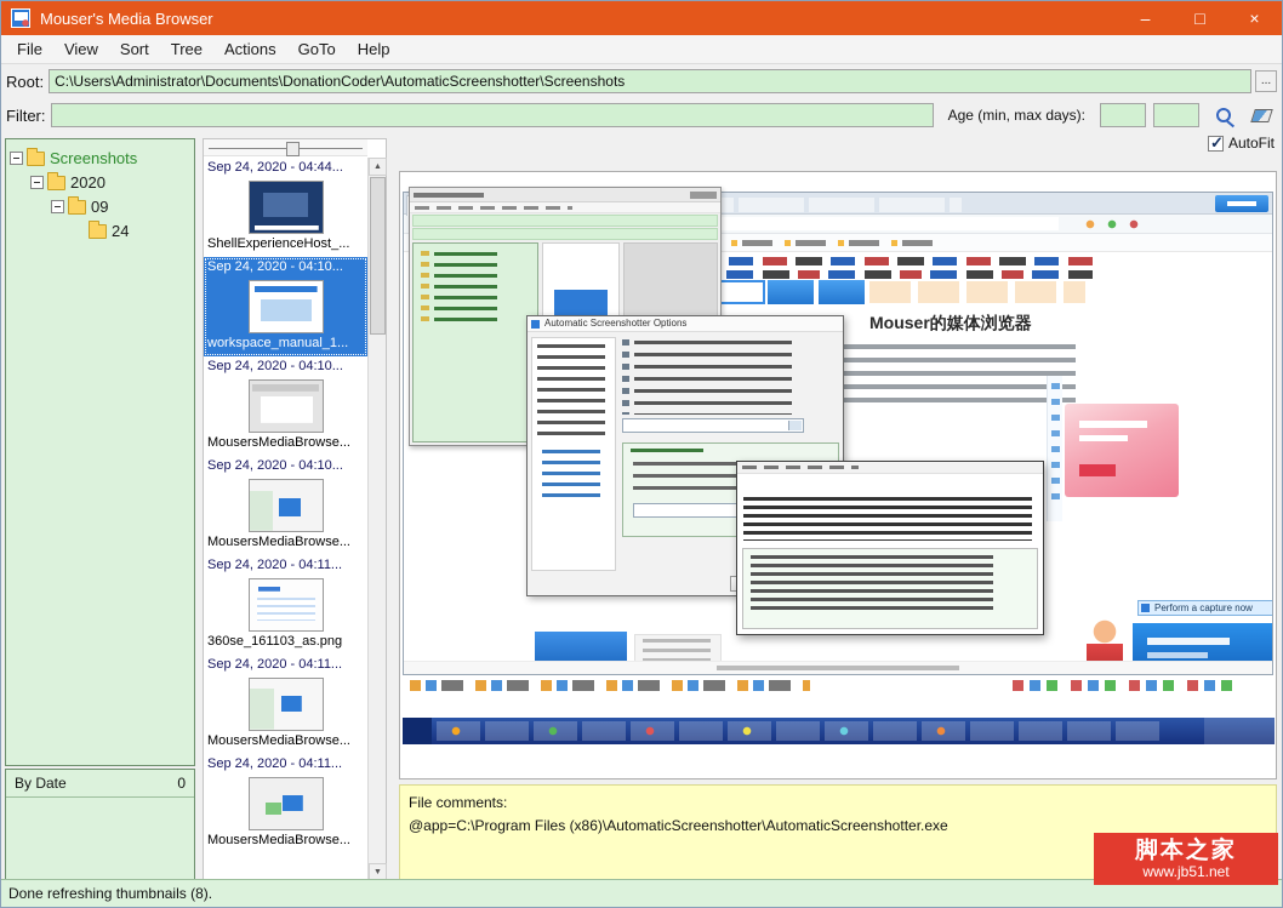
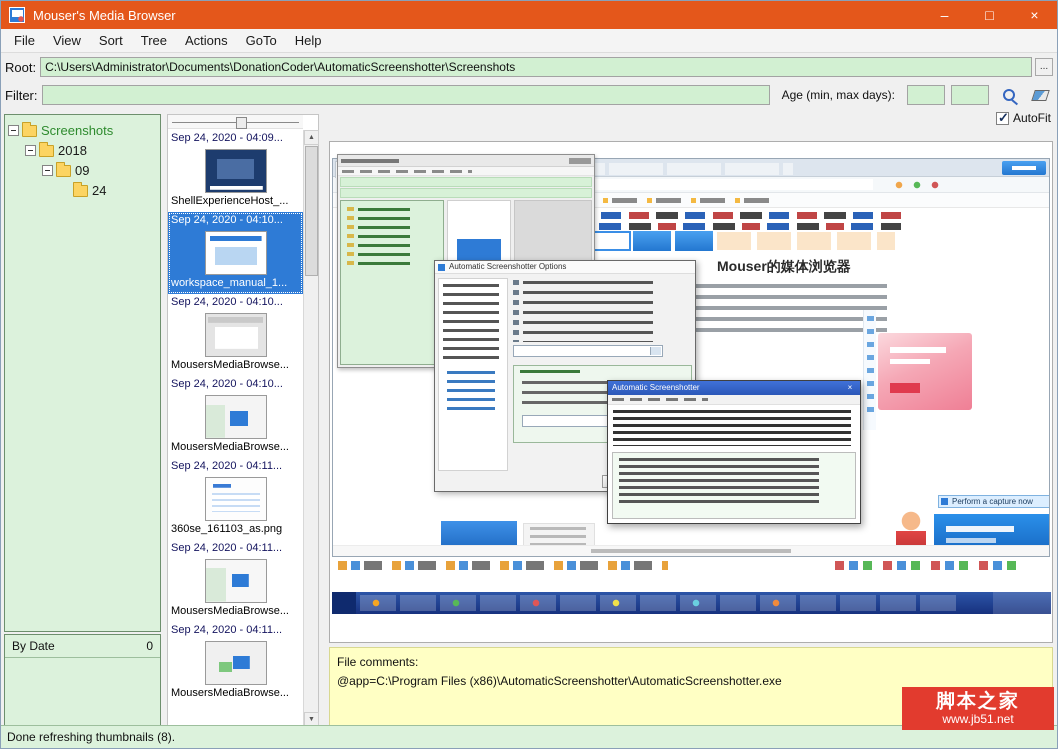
  Mouser's Media Browser
  –
  □
  ×
  File
  View
  Sort
  Tree
  Actions
  GoTo
  Help
  Root:
  C:\Users\Administrator\Documents\DonationCoder\AutomaticScreenshotter\Screenshots
  ...
  Filter:
  Age (min, max days):
  AutoFit
  Screenshots
- 2020
+ 2018
  09
  24
  By Date
  0
- Sep 24, 2020 - 04:44...
+ Sep 24, 2020 - 04:09...
  ShellExperienceHost_...
  Sep 24, 2020 - 04:10...
  workspace_manual_1...
  Sep 24, 2020 - 04:10...
  MousersMediaBrowse...
  Sep 24, 2020 - 04:10...
  MousersMediaBrowse...
  Sep 24, 2020 - 04:11...
  360se_161103_as.png
  Sep 24, 2020 - 04:11...
  MousersMediaBrowse...
  Sep 24, 2020 - 04:11...
  MousersMediaBrowse...
  Mouser的媒体浏览器
  Perform a capture now
  Automatic Screenshotter Options
+ Automatic Screenshotter
  File comments:
  @app=C:\Program Files (x86)\AutomaticScreenshotter\AutomaticScreenshotter.exe
  Done refreshing thumbnails (8).
  脚本之家
  www.jb51.net
